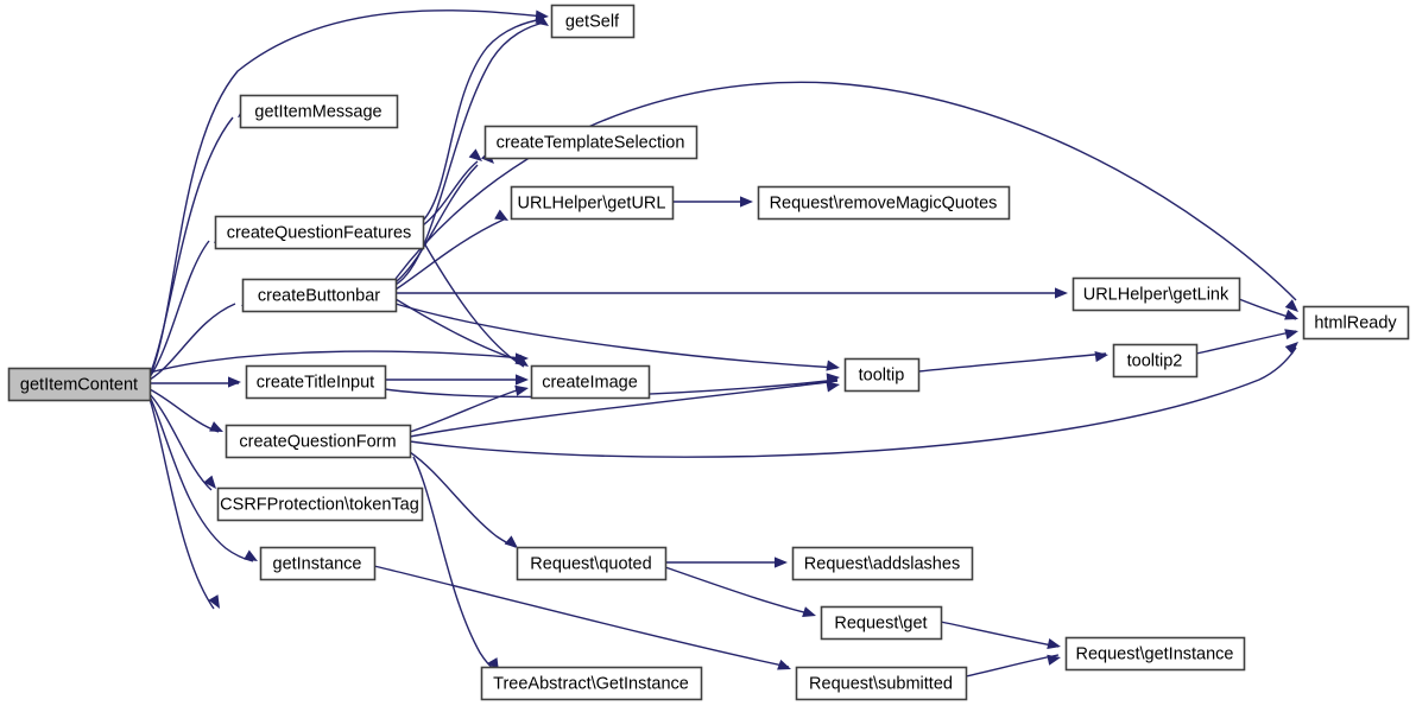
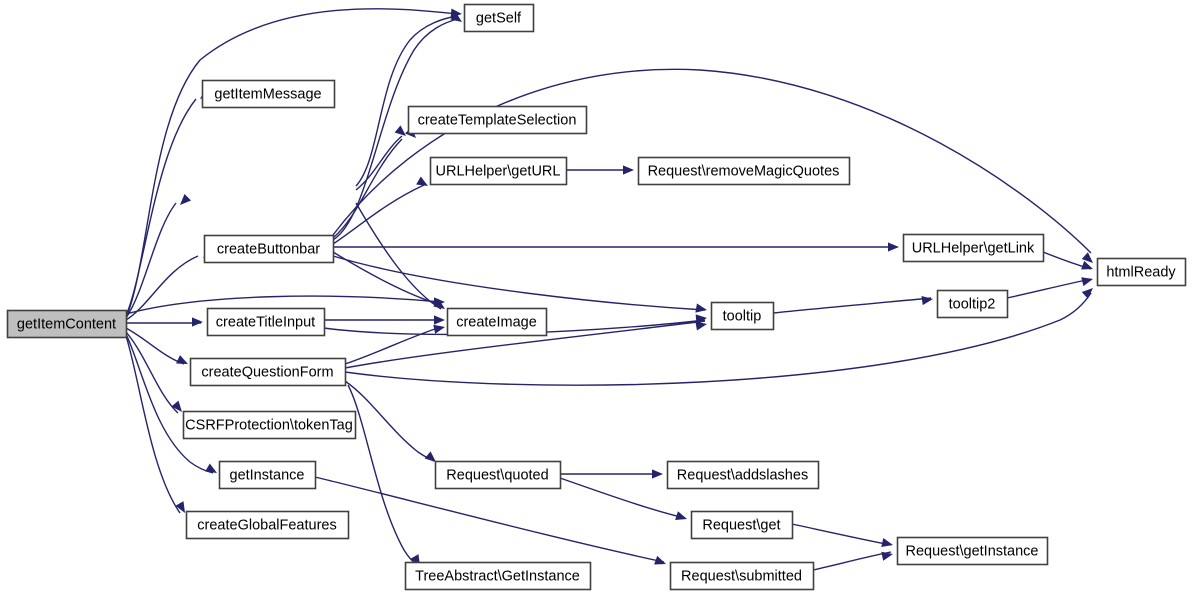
  getItemContent
  getSelf
  getItemMessage
  createTemplateSelection
  URLHelper\getURL
  Request\removeMagicQuotes
- createQuestionFeatures
  createButtonbar
  URLHelper\getLink
  htmlReady
  tooltip2
  createImage
  tooltip
  createTitleInput
  createQuestionForm
  CSRFProtection\tokenTag
  getInstance
  Request\quoted
  Request\addslashes
+ createGlobalFeatures
  Request\get
  Request\getInstance
  TreeAbstract\GetInstance
  Request\submitted
